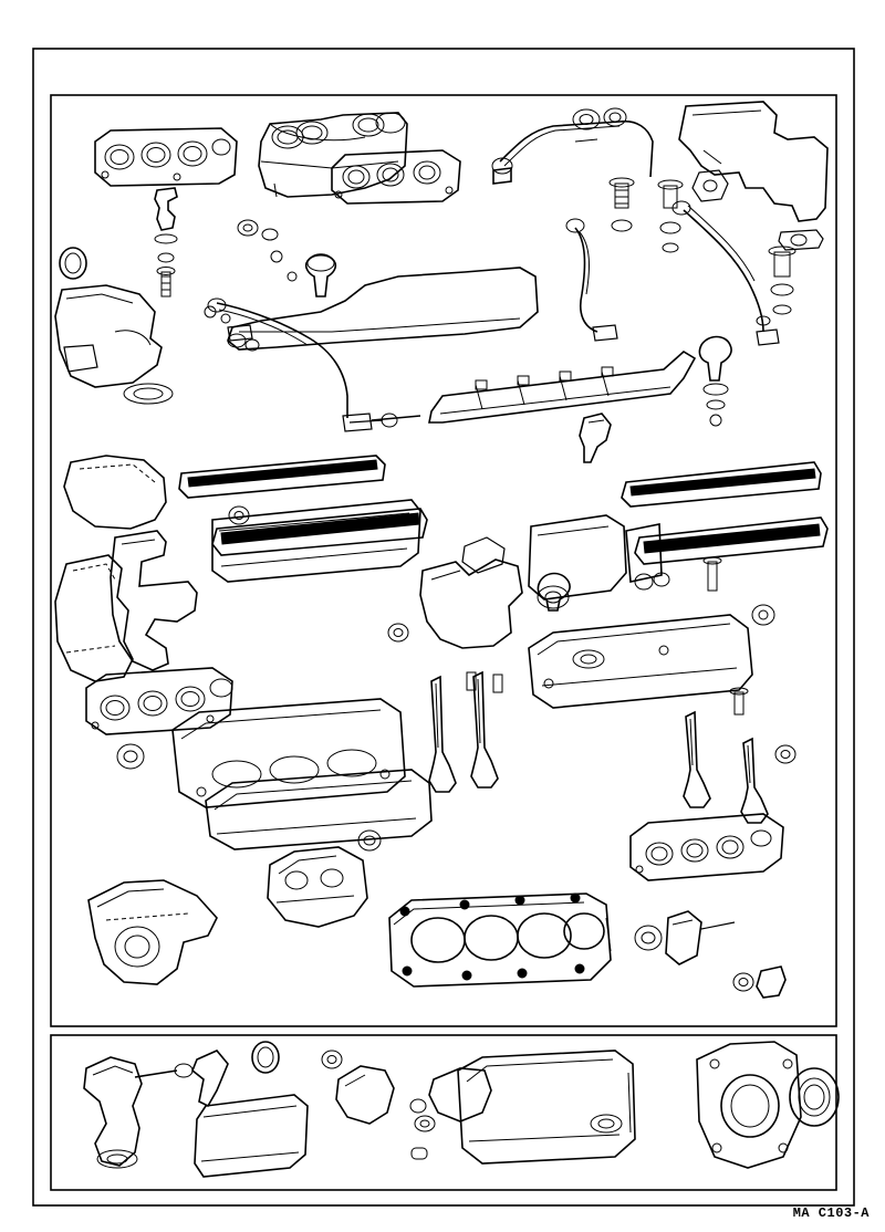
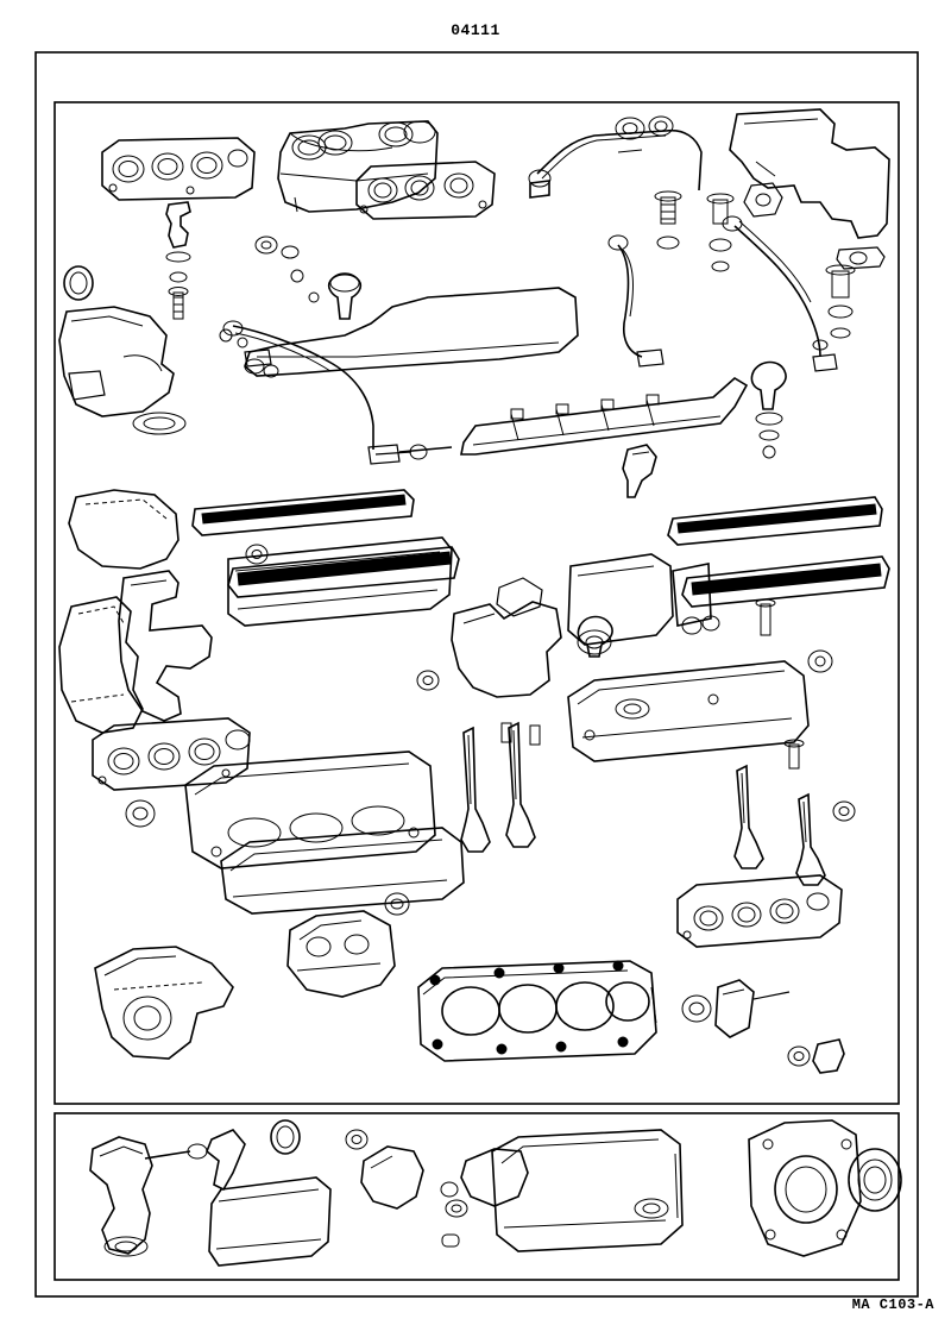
+ 04111
  MA C103-A
